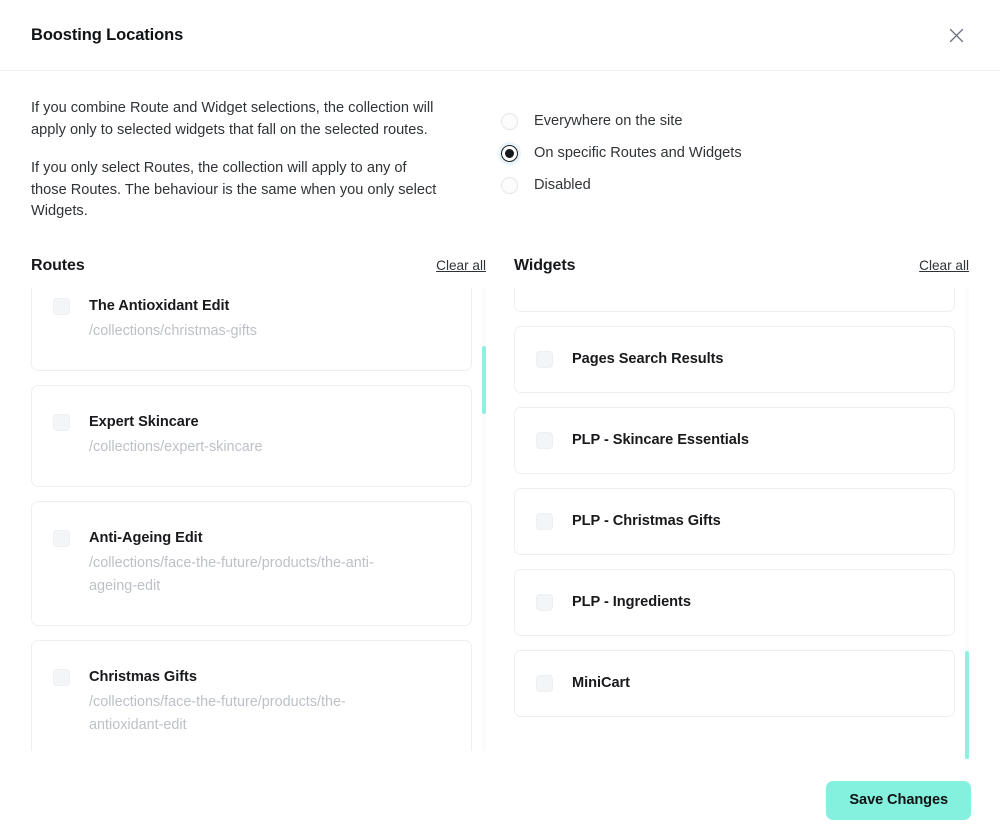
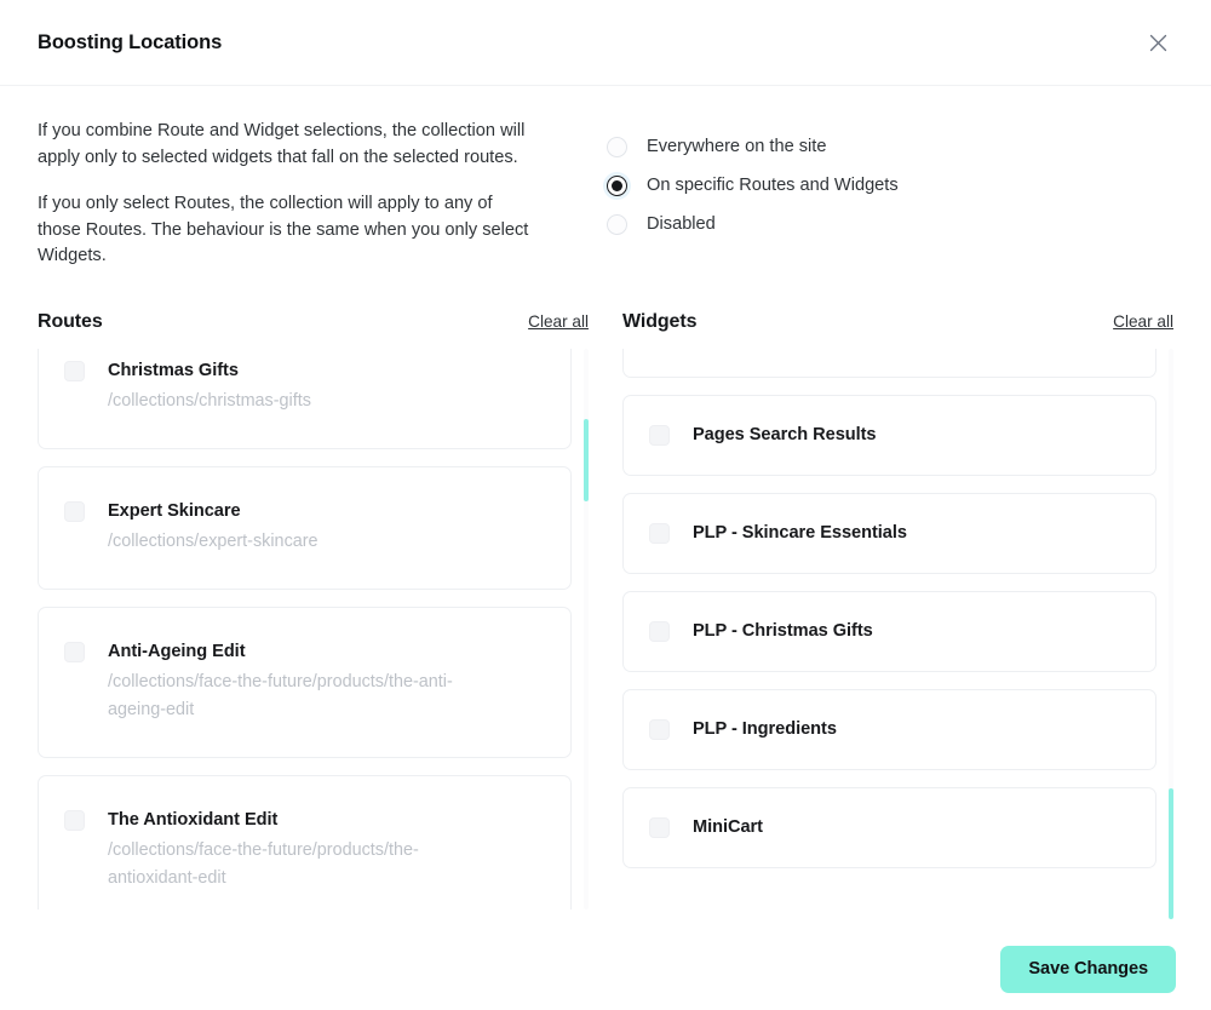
  Boosting Locations
  If you combine Route and Widget selections, the collection will apply only to selected widgets that fall on the selected routes.
  If you only select Routes, the collection will apply to any of those Routes. The behaviour is the same when you only select Widgets.
  Everywhere on the site
  On specific Routes and Widgets
  Disabled
  Routes
  Clear all
- The Antioxidant Edit
+ Christmas Gifts
  /collections/christmas-gifts
  Expert Skincare
  /collections/expert-skincare
  Anti-Ageing Edit
  /collections/face-the-future/products/the-anti-ageing-edit
- Christmas Gifts
+ The Antioxidant Edit
  /collections/face-the-future/products/the-antioxidant-edit
  Widgets
  Clear all
  Pages Search Results
  PLP - Skincare Essentials
  PLP - Christmas Gifts
  PLP - Ingredients
  MiniCart
  Save Changes
